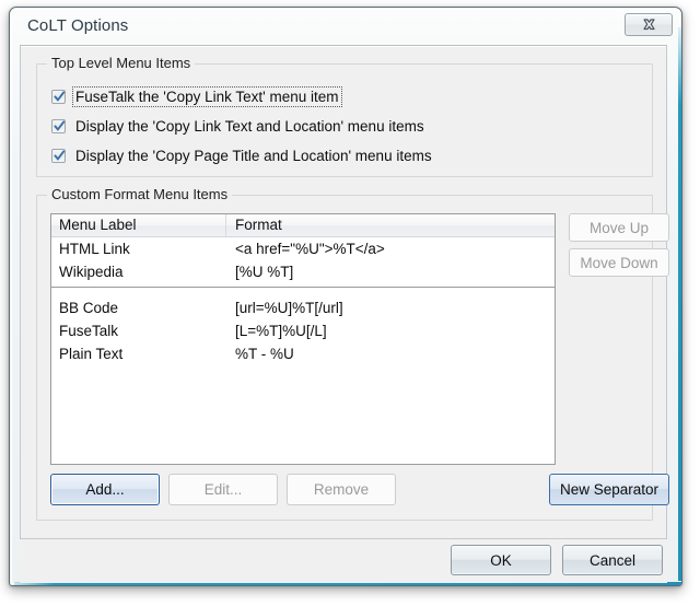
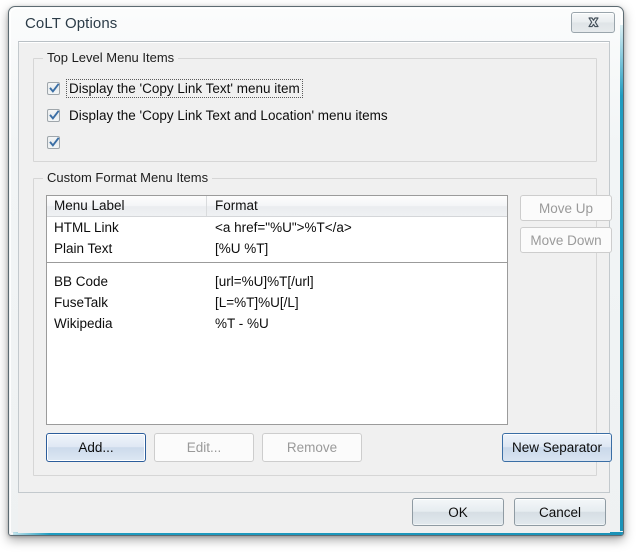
  CoLT Options
  Top Level Menu Items
- FuseTalk the 'Copy Link Text' menu item
+ Display the 'Copy Link Text' menu item
  Display the 'Copy Link Text and Location' menu items
- Display the 'Copy Page Title and Location' menu items
  Custom Format Menu Items
  Menu Label
  Format
  HTML Link
  <a href="%U">%T</a>
- Wikipedia
+ Plain Text
  [%U %T]
  BB Code
  [url=%U]%T[/url]
  FuseTalk
  [L=%T]%U[/L]
- Plain Text
+ Wikipedia
  %T - %U
  Move Up
  Move Down
  Add...
  Edit...
  Remove
  New Separator
  OK
  Cancel
